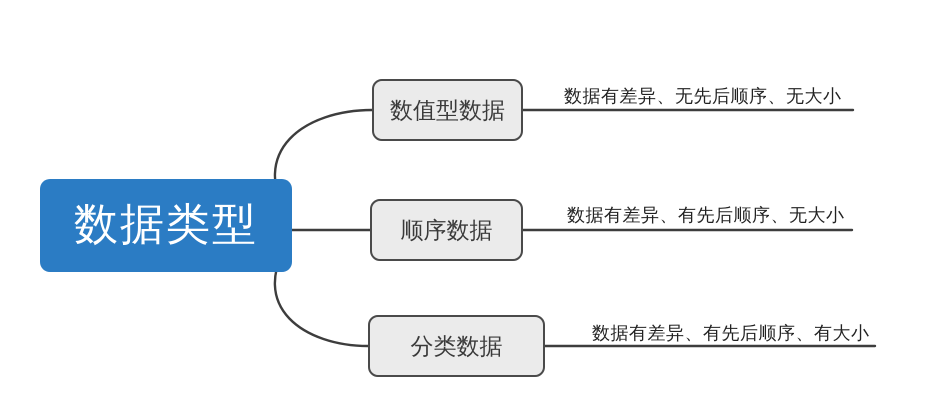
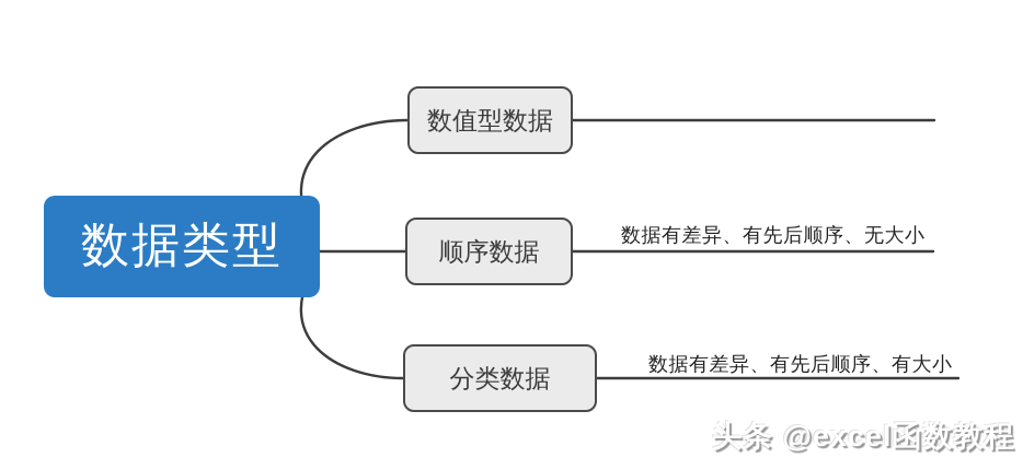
  数据类型
  数值型数据
  顺序数据
  分类数据
- 数据有差异、无先后顺序、无大小
  数据有差异、有先后顺序、无大小
  数据有差异、有先后顺序、有大小
+ 头条 @excel函数教程
